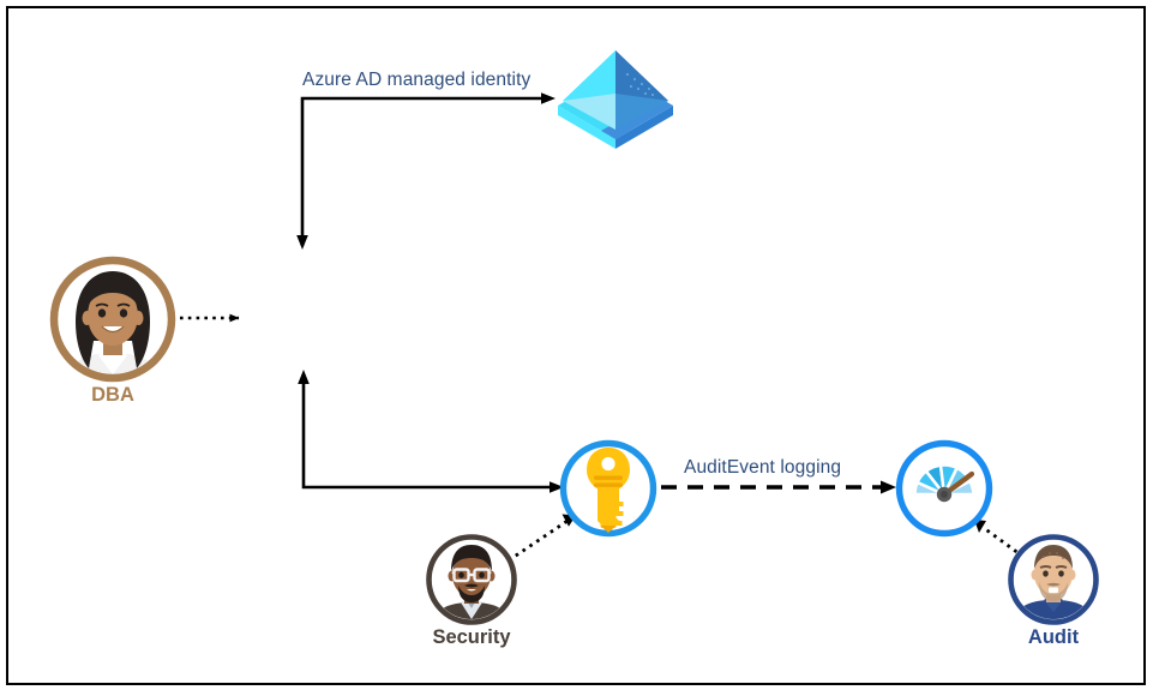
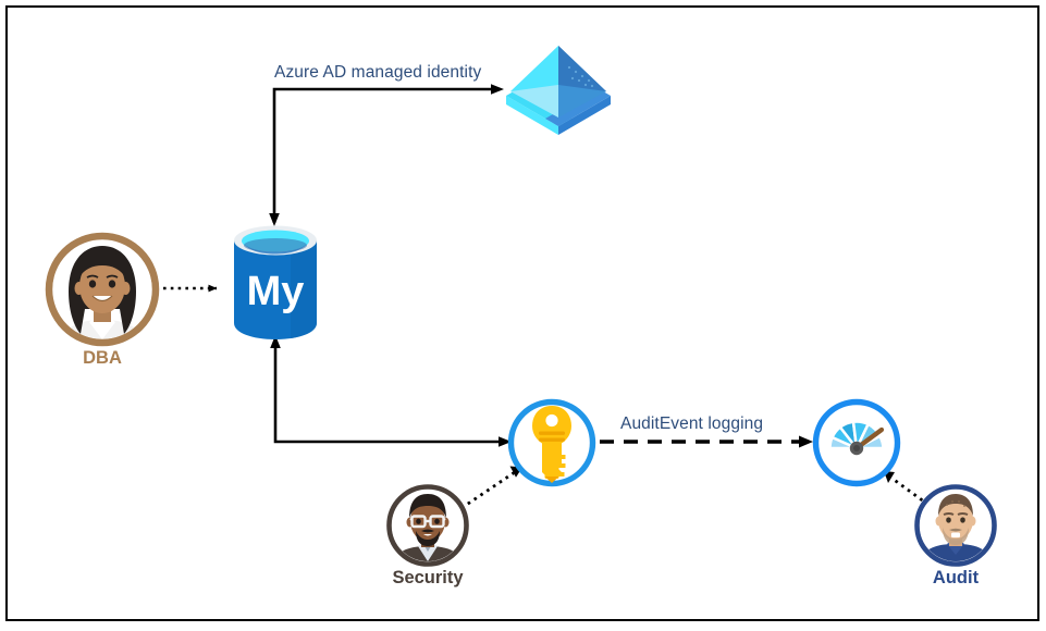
  Azure AD managed identity
  AuditEvent logging
  DBA
+ My
  Security
  Audit
